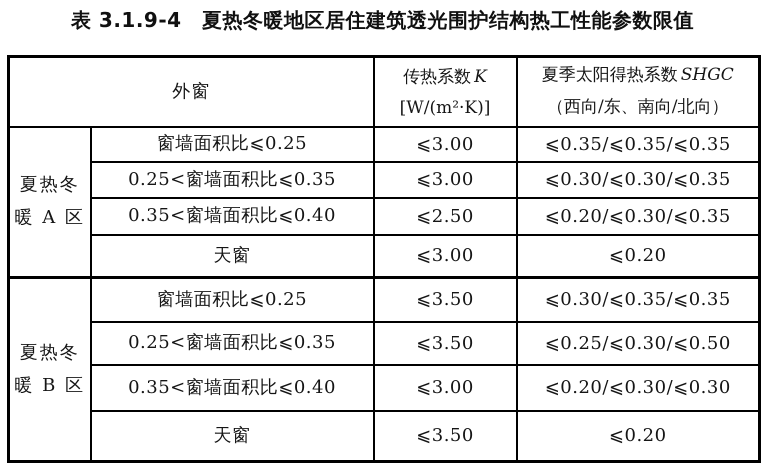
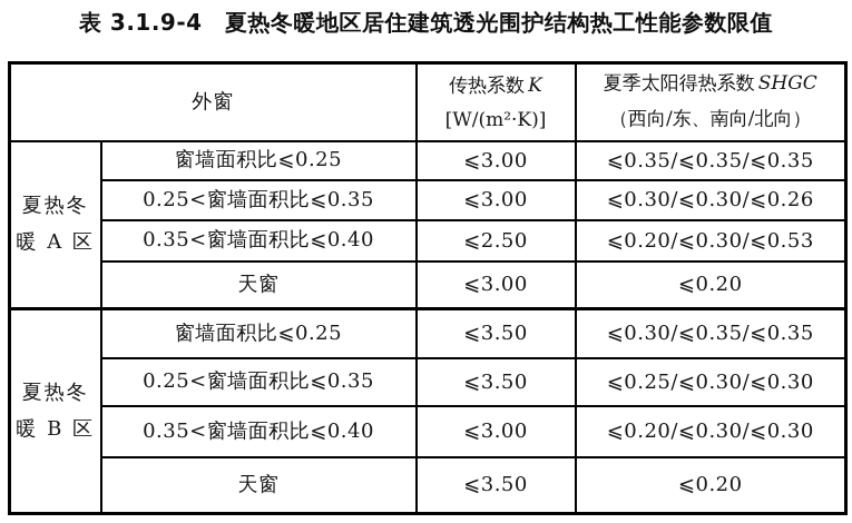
  表 3.1.9-4 夏热冬暖地区居住建筑透光围护结构热工性能参数限值
  外窗	传热系数 K [W/(m²·K)]	夏季太阳得热系数 SHGC （西向/东、南向/北向）
  夏热冬 暖 A 区	窗墙面积比⩽0.25	⩽3.00	⩽0.35/⩽0.35/⩽0.35
- 0.25<窗墙面积比⩽0.35	⩽3.00	⩽0.30/⩽0.30/⩽0.35
+ 0.25<窗墙面积比⩽0.35	⩽3.00	⩽0.30/⩽0.30/⩽0.26
- 0.35<窗墙面积比⩽0.40	⩽2.50	⩽0.20/⩽0.30/⩽0.35
+ 0.35<窗墙面积比⩽0.40	⩽2.50	⩽0.20/⩽0.30/⩽0.53
  天窗	⩽3.00	⩽0.20
  夏热冬 暖 B 区	窗墙面积比⩽0.25	⩽3.50	⩽0.30/⩽0.35/⩽0.35
- 0.25<窗墙面积比⩽0.35	⩽3.50	⩽0.25/⩽0.30/⩽0.50
+ 0.25<窗墙面积比⩽0.35	⩽3.50	⩽0.25/⩽0.30/⩽0.30
  0.35<窗墙面积比⩽0.40	⩽3.00	⩽0.20/⩽0.30/⩽0.30
  天窗	⩽3.50	⩽0.20
